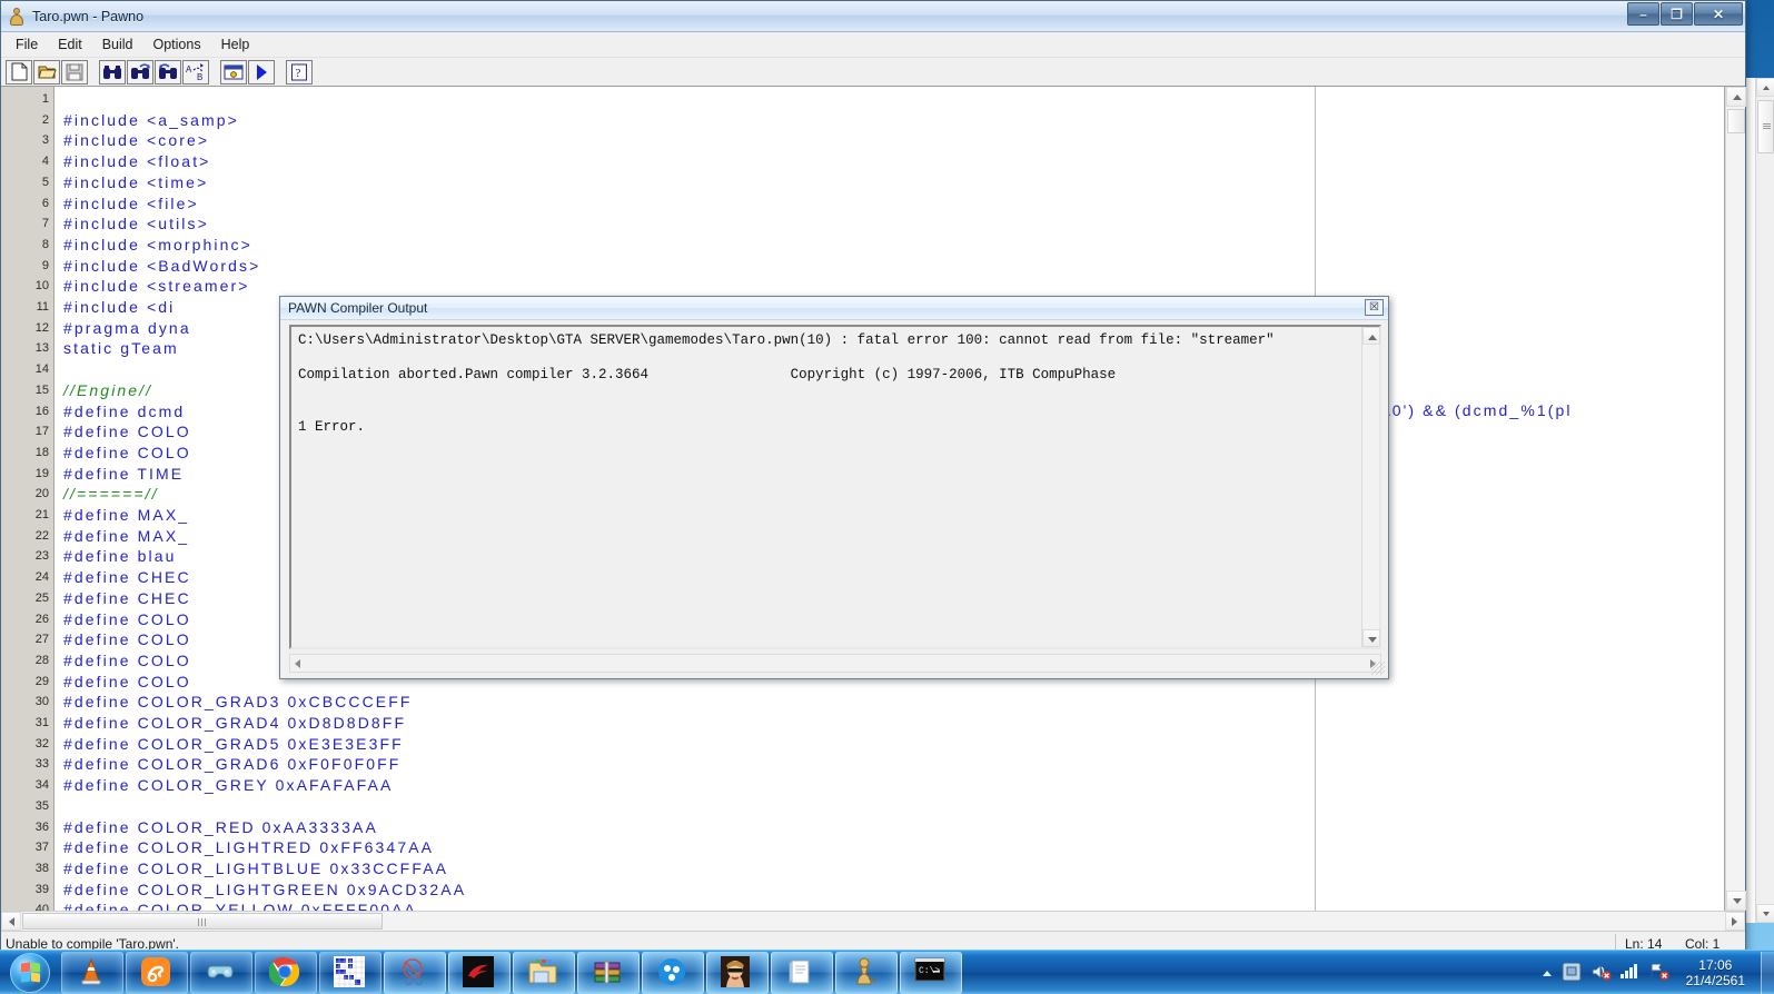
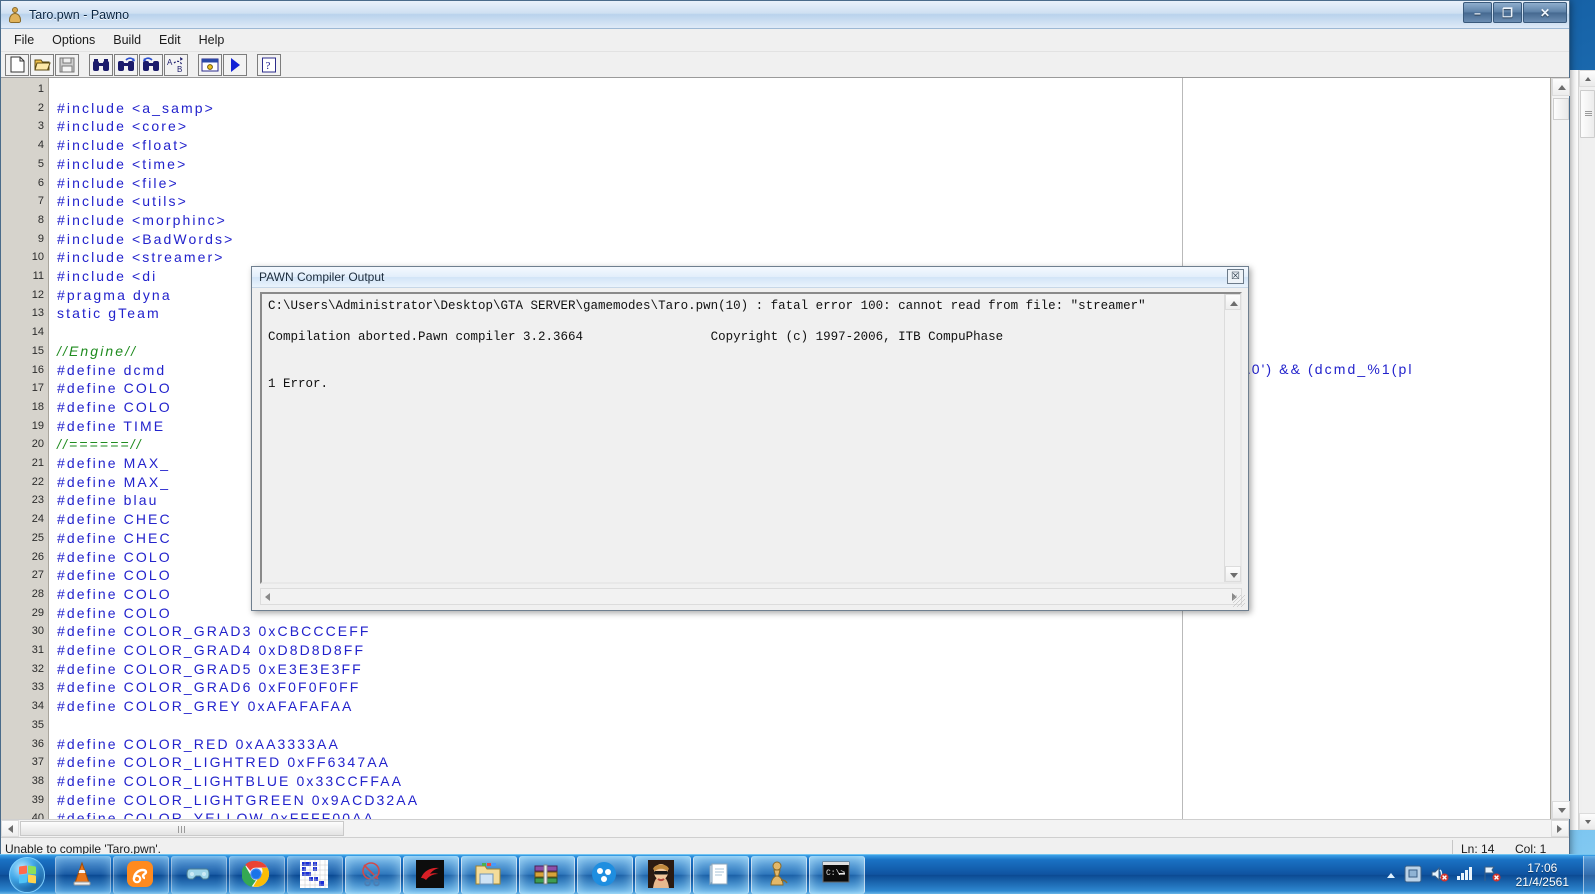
  Taro.pwn - Pawno
  –
  ❐
  ✕
  File
- Edit
+ Options
  Build
- Options
+ Edit
  Help
  A
  B
  ?
  1
  2
  3
  4
  5
  6
  7
  8
  9
  10
  11
  12
  13
  14
  15
  16
  17
  18
  19
  20
  21
  22
  23
  24
  25
  26
  27
  28
  29
  30
  31
  32
  33
  34
  35
  36
  37
  38
  39
  #include <a_samp>
  #include <core>
  #include <float>
  #include <time>
  #include <file>
  #include <utils>
  #include <morphinc>
  #include <BadWords>
  #include <streamer>
  #include <di
  #pragma dyna
  static gTeam
  //Engine//
  #define dcmd
  #define COLO
  #define COLO
  #define TIME
  //======//
  #define MAX_
  #define MAX_
  #define blau
  #define CHEC
  #define CHEC
  #define COLO
  #define COLO
  #define COLO
  #define COLO
  #define COLOR_GRAD3 0xCBCCCEFF
  #define COLOR_GRAD4 0xD8D8D8FF
  #define COLOR_GRAD5 0xE3E3E3FF
  #define COLOR_GRAD6 0xF0F0F0FF
  #define COLOR_GREY 0xAFAFAFAA
  #define COLOR_RED 0xAA3333AA
  #define COLOR_LIGHTRED 0xFF6347AA
  #define COLOR_LIGHTBLUE 0x33CCFFAA
  #define COLOR_LIGHTGREEN 0x9ACD32AA
  0') && (dcmd_%1(pl
  Unable to compile 'Taro.pwn'.
  Ln: 14
  Col: 1
  PAWN Compiler Output
  ☒
  C:\Users\Administrator\Desktop\GTA SERVER\gamemodes\Taro.pwn(10) : fatal error 100: cannot read from file: "streamer"
  Compilation aborted.Pawn compiler 3.2.3664 Copyright (c) 1997-2006, ITB CompuPhase
  1 Error.
  C:\
  17:06
  21/4/2561
